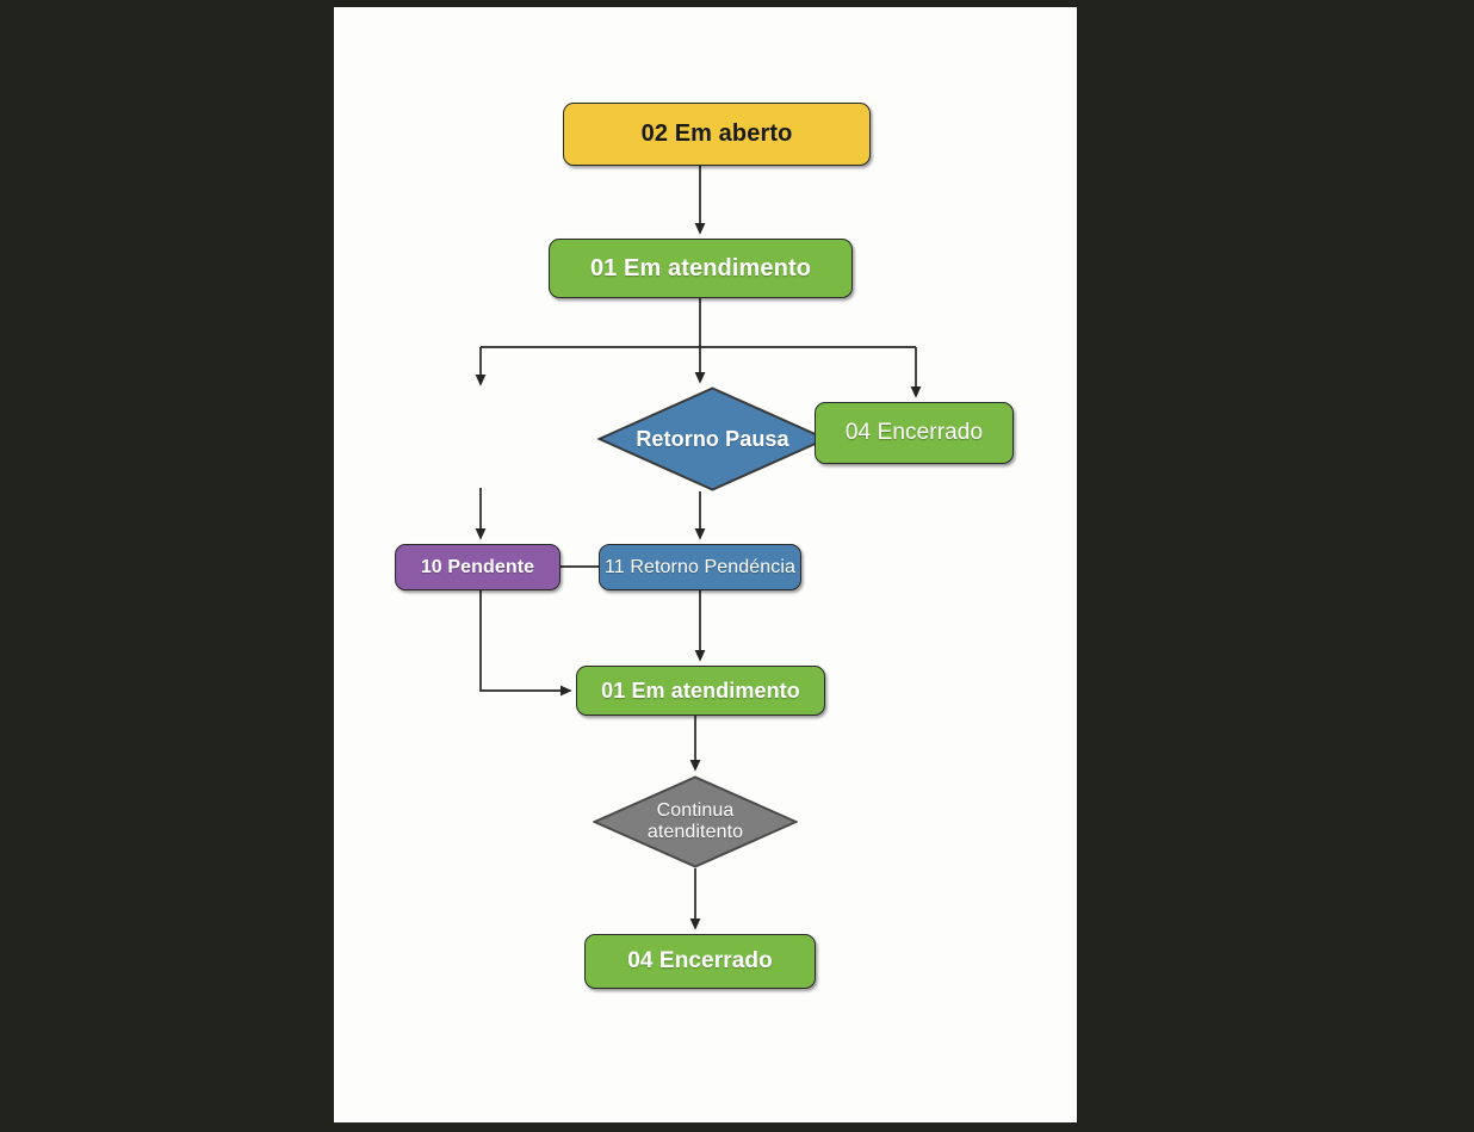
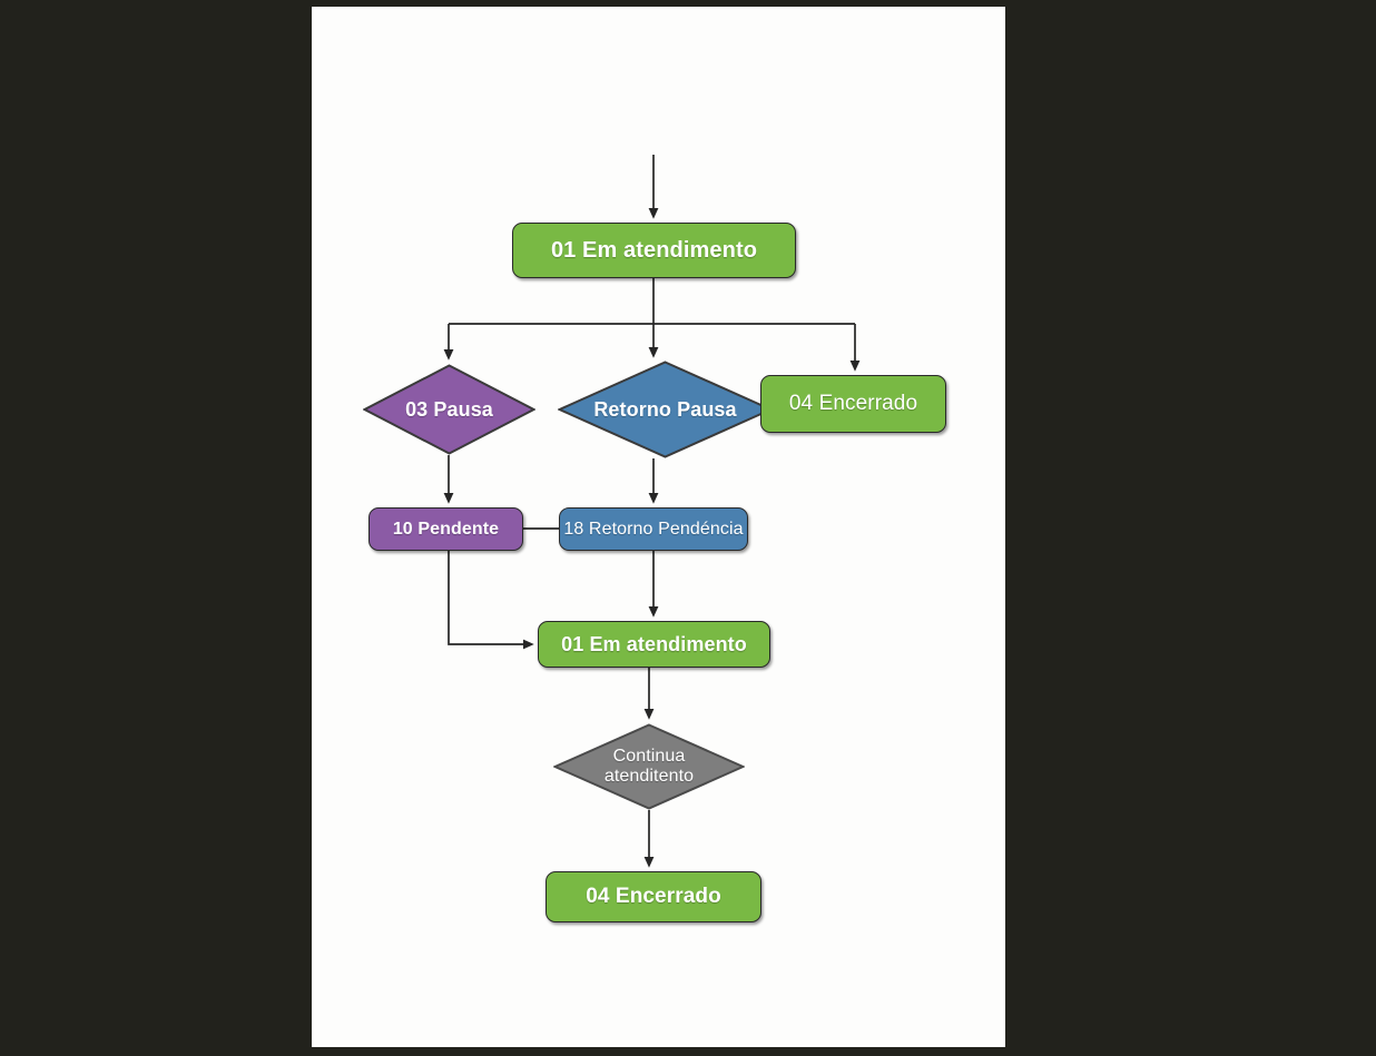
- 02 Em aberto
  01 Em atendimento
+ 03 Pausa
  Retorno Pausa
  04 Encerrado
  10 Pendente
- 11 Retorno Pendéncia
+ 18 Retorno Pendéncia
  01 Em atendimento
  Continua
  atenditento
  04 Encerrado
